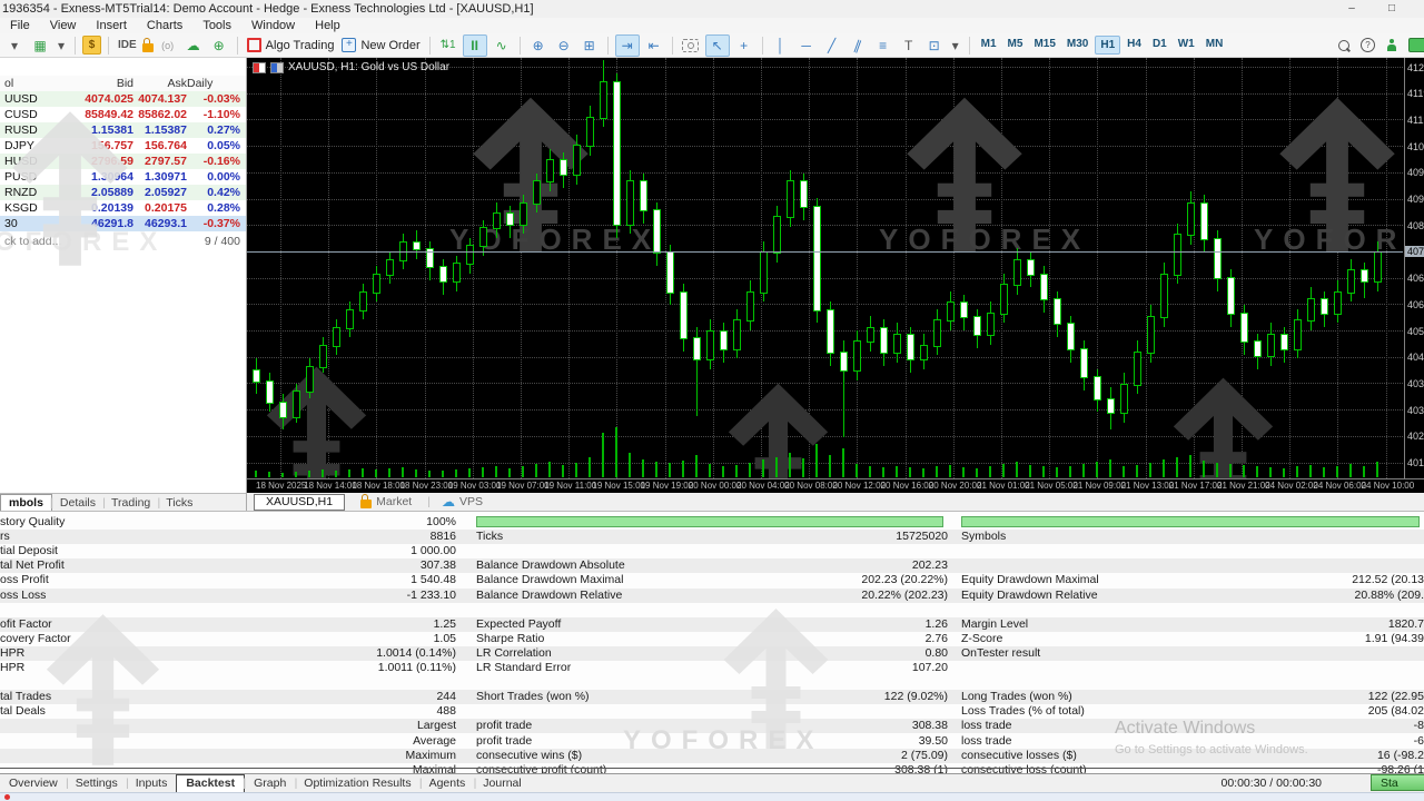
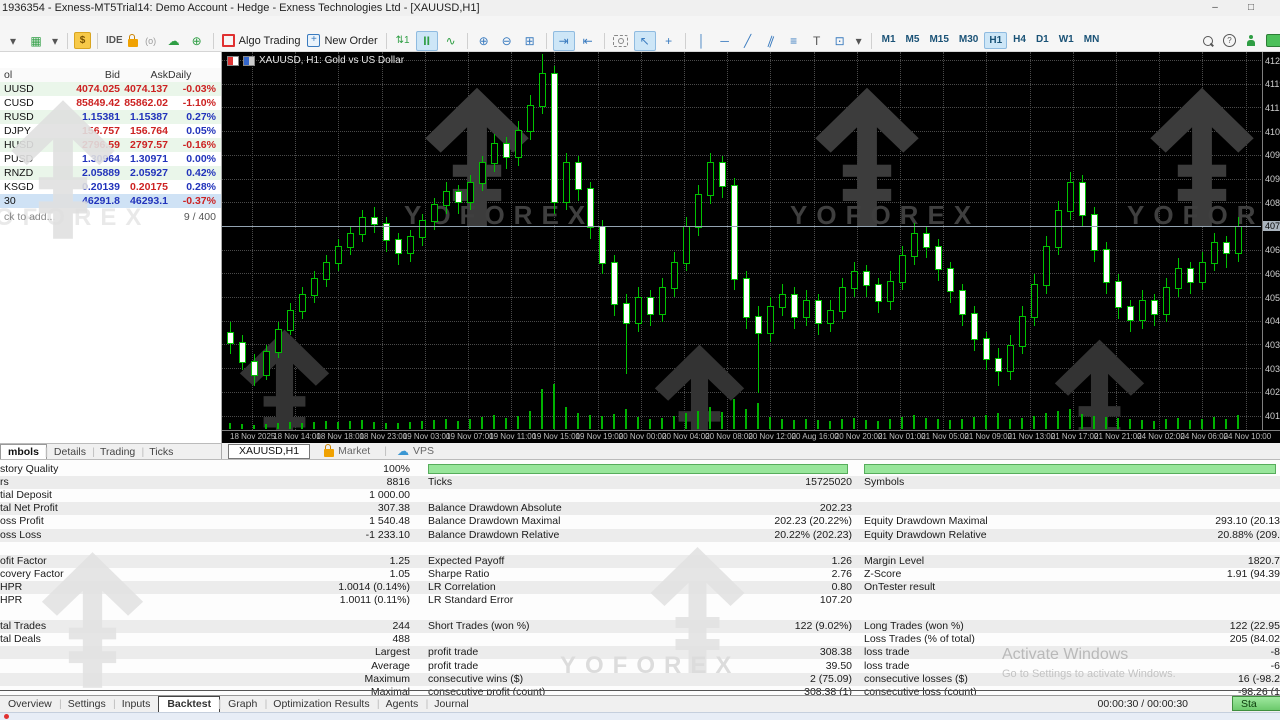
  1936354 - Exness-MT5Trial14: Demo Account - Hedge - Exness Technologies Ltd - [XAUUSD,H1]
  –
  □
- File
- View
- Insert
- Charts
- Tools
- Window
- Help
  ▾
  ▦
  ▾
  $
  IDE
  (o)
  ☁
  ⊕
  Algo Trading
  +
  New Order
  ⇅1
  ΙΙ
  ∿
  ⊕
  ⊖
  ⊞
  ⇥
  ⇤
  ↖
  +
  │
  ─
  ╱
  ≡
  T
  ⊡
  ▾
  M1
  M5
  M15
  M30
  H1
  H4
  D1
  W1
  MN
  ?
  OFREX
  ol
  Bid
  Ask
  UUSD
  4074.025
  4074.137
  -0.03%
  CUSD
  85849.42
  85862.02
  -1.10%
  RUSD
  1.15381
  1.15387
  0.27%
  DJPY
  6.757
  156.764
  0.05%
  2797.57
  -0.16%
  1.30971
  0.00%
  RNZD
  2.05889
  2.05927
  0.42%
  KSGD
  .20139
  0.20175
  0.28%
  30
  46291.8
  46293.1
  -0.37%
  ck to add..
  9 / 400
  mbols
  Details
  Trading
  Ticks
  YOFOREX
  YOFOREX
  YOFOR
  412
  411
  411
  410
  409
  409
  408
  406
  406
  405
  404
  403
  403
  402
  401
  407
  18 Nov 2025
  18 Nov 14:00
  18 Nov 18:00
  18 Nov 23:00
  19 Nov 03:00
  19 Nov 07:00
  19 Nov 11:00
  19 Nov 15:00
  19 Nov 19:00
  20 Nov 00:00
  20 Nov 04:00
  20 Nov 08:00
  20 Nov 12:00
- 20 Nov 16:00
+ 20 Aug 16:00
  20 Nov 20:00
  21 Nov 01:00
  21 Nov 05:00
  21 Nov 09:00
  21 Nov 13:00
  21 Nov 17:00
  21 Nov 21:00
  24 Nov 02:00
  24 Nov 06:00
  24 Nov 10:00
  XAUUSD, H1: Gold vs US Dollar
  XAUUSD,H1
  Market
  |
  ☁
  VPS
  story Quality
  100%
  rs
  8816
  tial Deposit
  1 000.00
  tal Net Profit
  307.38
  oss Profit
  1 540.48
  oss Loss
  -1 233.10
  ofit Factor
  1.25
  covery Factor
  1.05
  HPR
  1.0014 (0.14%)
  HPR
  1.0011 (0.11%)
  tal Trades
  244
  tal Deals
  488
  Largest
  Average
  Maximum
  Maximal
  Ticks
  15725020
  Balance Drawdown Absolute
  202.23
  Balance Drawdown Maximal
  202.23 (20.22%)
  Balance Drawdown Relative
  20.22% (202.23)
  Expected Payoff
  1.26
  Sharpe Ratio
  2.76
  LR Correlation
  0.80
  LR Standard Error
  107.20
  Short Trades (won %)
  122 (9.02%)
  profit trade
  308.38
  profit trade
  39.50
  consecutive wins ($)
  2 (75.09)
  consecutive profit (count)
  308.38 (1)
  Symbols
  Equity Drawdown Maximal
- 212.52 (20.13
+ 293.10 (20.13
  Equity Drawdown Relative
  20.88% (209.
  Margin Level
  1820.7
  Z-Score
  1.91 (94.39
  OnTester result
  Long Trades (won %)
  122 (22.95
  Loss Trades (% of total)
  205 (84.02
  loss trade
  -8
  loss trade
  -6
  consecutive losses ($)
  16 (-98.2
  consecutive loss (count)
  -98.26 (1
  YOFOREX
  Activate Windows
  Go to Settings to activate Windows.
  Overview
  Settings
  Inputs
  Backtest
  Graph
  Optimization Results
  Agents
  Journal
  00:00:30 / 00:00:30
  Sta
